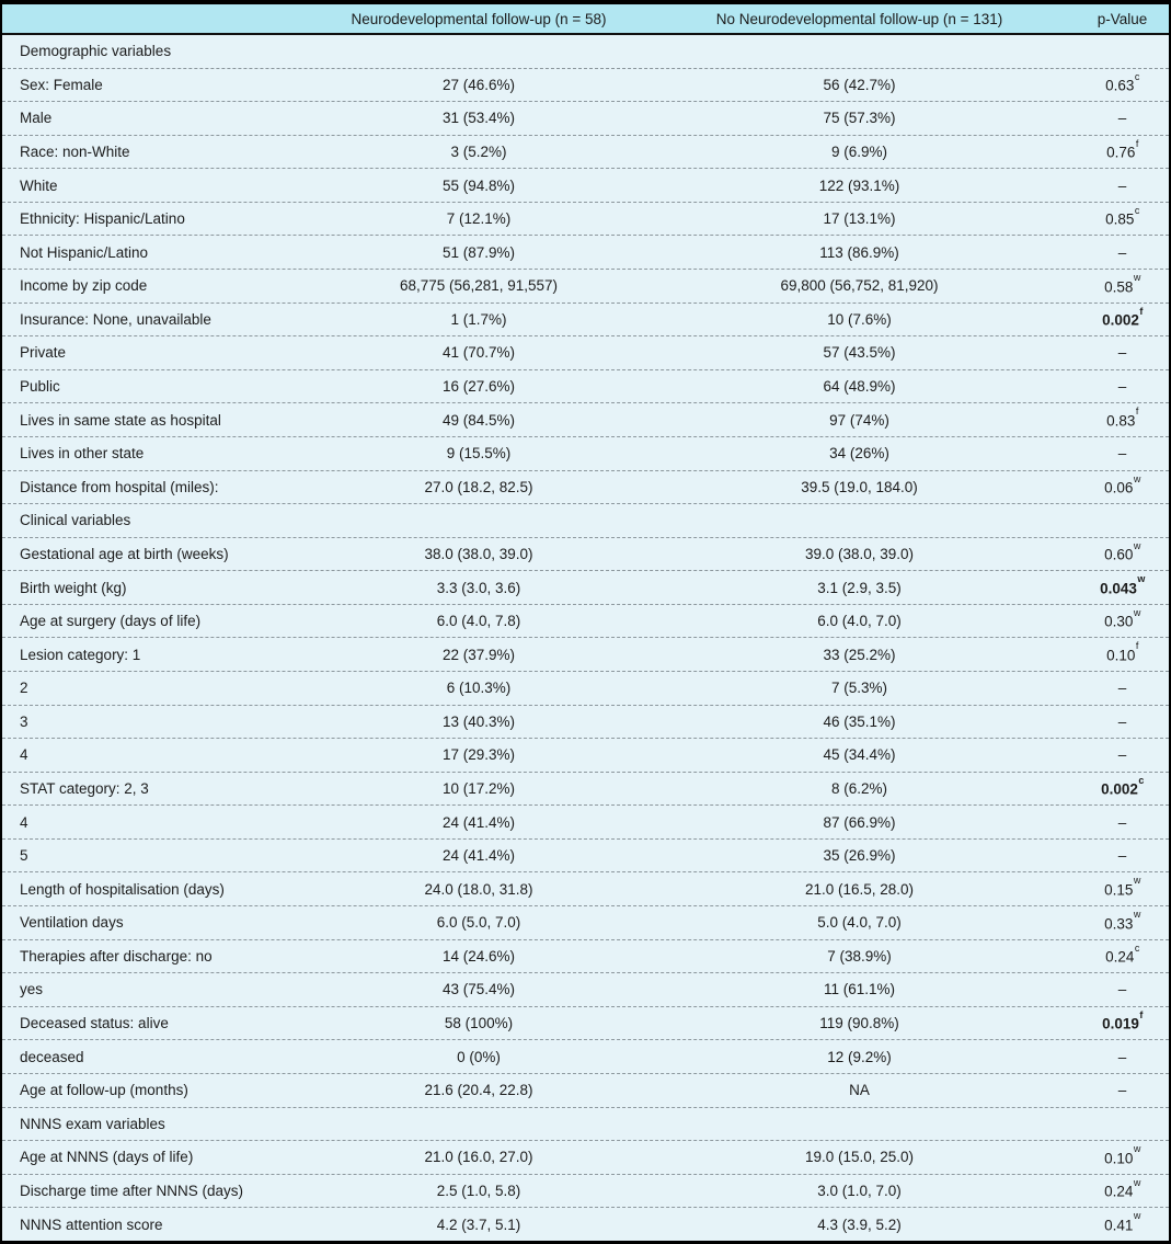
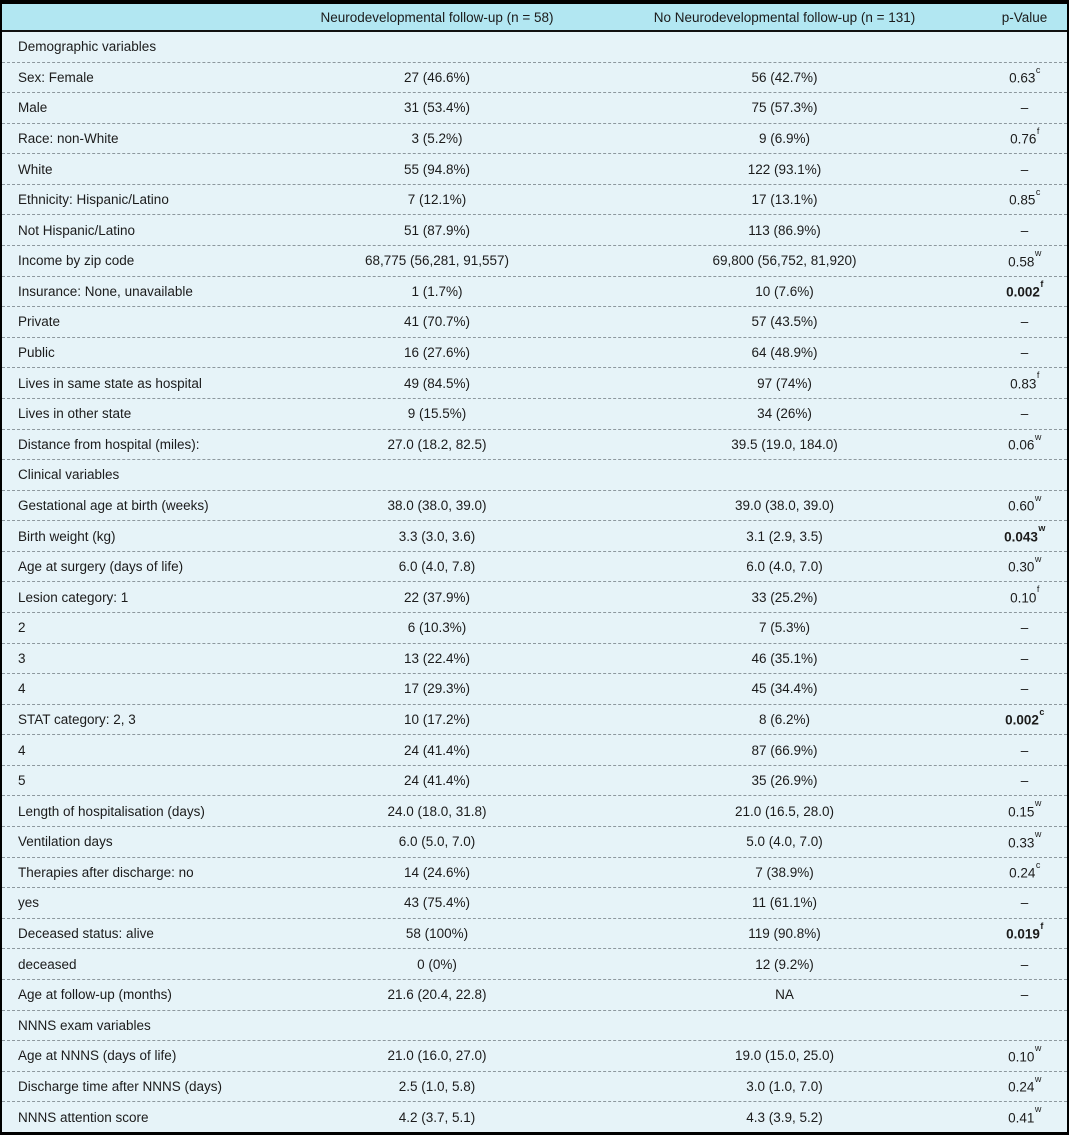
  Neurodevelopmental follow-up (n = 58)
  No Neurodevelopmental follow-up (n = 131)
  p-Value
  Demographic variables
  Sex: Female
  27 (46.6%)
  56 (42.7%)
  0.63c
  Male
  31 (53.4%)
  75 (57.3%)
  –
  Race: non-White
  3 (5.2%)
  9 (6.9%)
  0.76f
  White
  55 (94.8%)
  122 (93.1%)
  –
  Ethnicity: Hispanic/Latino
  7 (12.1%)
  17 (13.1%)
  0.85c
  Not Hispanic/Latino
  51 (87.9%)
  113 (86.9%)
  –
  Income by zip code
  68,775 (56,281, 91,557)
  69,800 (56,752, 81,920)
  0.58w
  Insurance: None, unavailable
  1 (1.7%)
  10 (7.6%)
  0.002f
  Private
  41 (70.7%)
  57 (43.5%)
  –
  Public
  16 (27.6%)
  64 (48.9%)
  –
  Lives in same state as hospital
  49 (84.5%)
  97 (74%)
  0.83f
  Lives in other state
  9 (15.5%)
  34 (26%)
  –
  Distance from hospital (miles):
  27.0 (18.2, 82.5)
  39.5 (19.0, 184.0)
  0.06w
  Clinical variables
  Gestational age at birth (weeks)
  38.0 (38.0, 39.0)
  39.0 (38.0, 39.0)
  0.60w
  Birth weight (kg)
  3.3 (3.0, 3.6)
  3.1 (2.9, 3.5)
  0.043w
  Age at surgery (days of life)
  6.0 (4.0, 7.8)
  6.0 (4.0, 7.0)
  0.30w
  Lesion category: 1
  22 (37.9%)
  33 (25.2%)
  0.10f
  2
  6 (10.3%)
  7 (5.3%)
  –
  3
- 13 (40.3%)
+ 13 (22.4%)
  46 (35.1%)
  –
  4
  17 (29.3%)
  45 (34.4%)
  –
  STAT category: 2, 3
  10 (17.2%)
  8 (6.2%)
  0.002c
  4
  24 (41.4%)
  87 (66.9%)
  –
  5
  24 (41.4%)
  35 (26.9%)
  –
  Length of hospitalisation (days)
  24.0 (18.0, 31.8)
  21.0 (16.5, 28.0)
  0.15w
  Ventilation days
  6.0 (5.0, 7.0)
  5.0 (4.0, 7.0)
  0.33w
  Therapies after discharge: no
  14 (24.6%)
  7 (38.9%)
  0.24c
  yes
  43 (75.4%)
  11 (61.1%)
  –
  Deceased status: alive
  58 (100%)
  119 (90.8%)
  0.019f
  deceased
  0 (0%)
  12 (9.2%)
  –
  Age at follow-up (months)
  21.6 (20.4, 22.8)
  NA
  –
  NNNS exam variables
  Age at NNNS (days of life)
  21.0 (16.0, 27.0)
  19.0 (15.0, 25.0)
  0.10w
  Discharge time after NNNS (days)
  2.5 (1.0, 5.8)
  3.0 (1.0, 7.0)
  0.24w
  NNNS attention score
  4.2 (3.7, 5.1)
  4.3 (3.9, 5.2)
  0.41w
